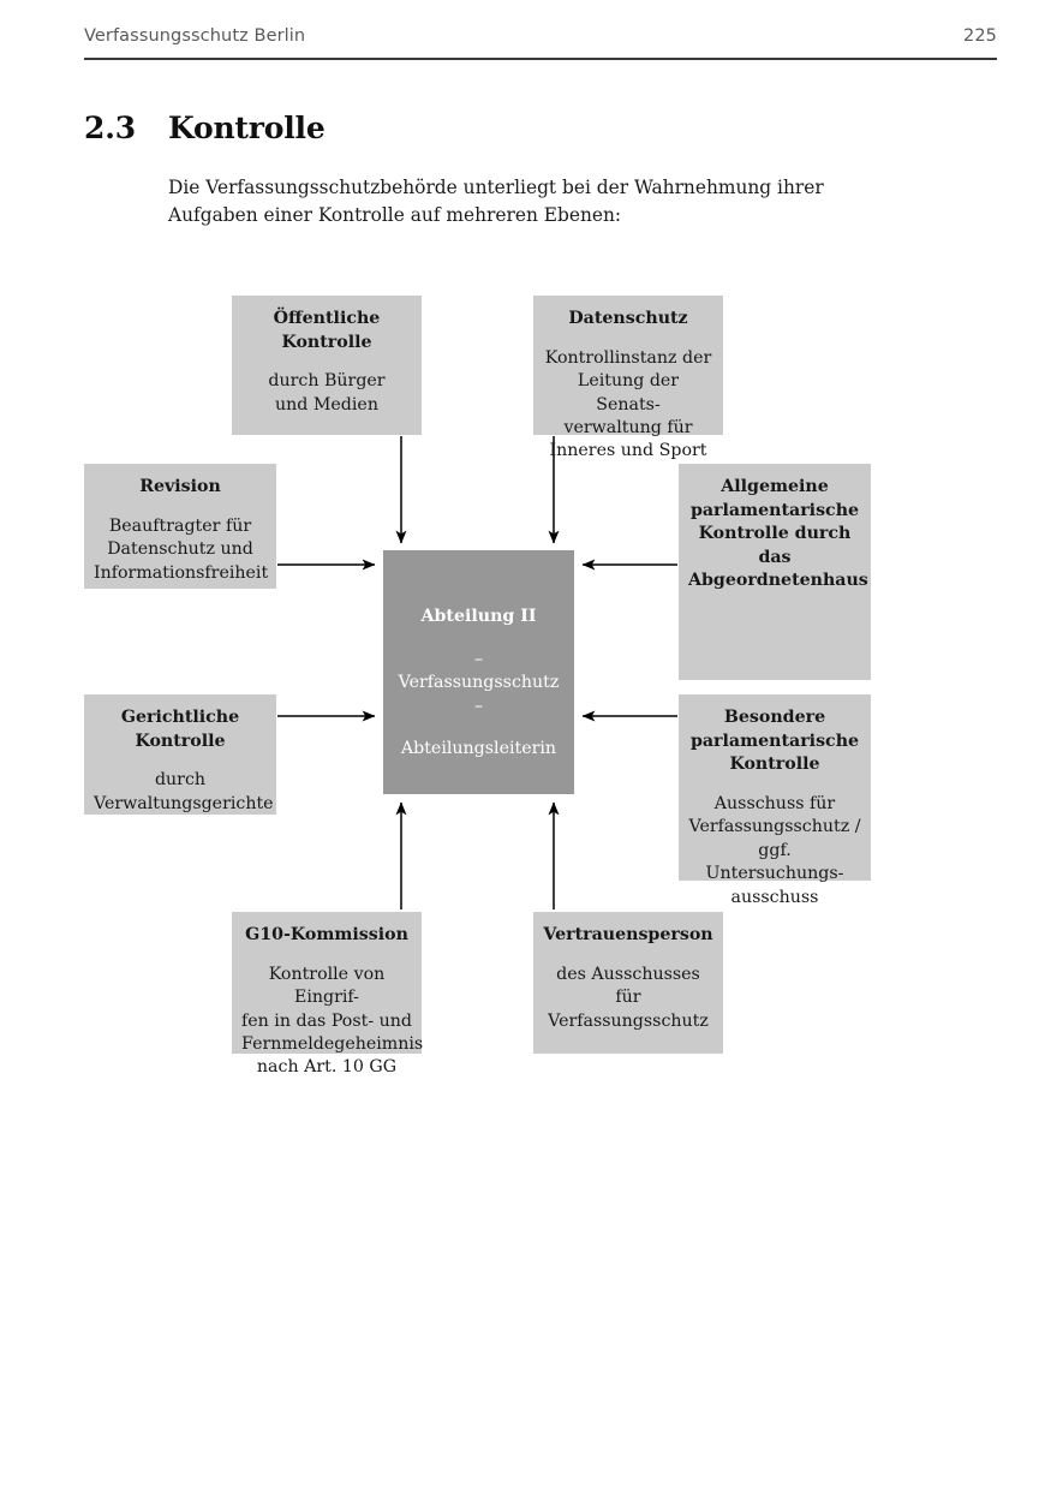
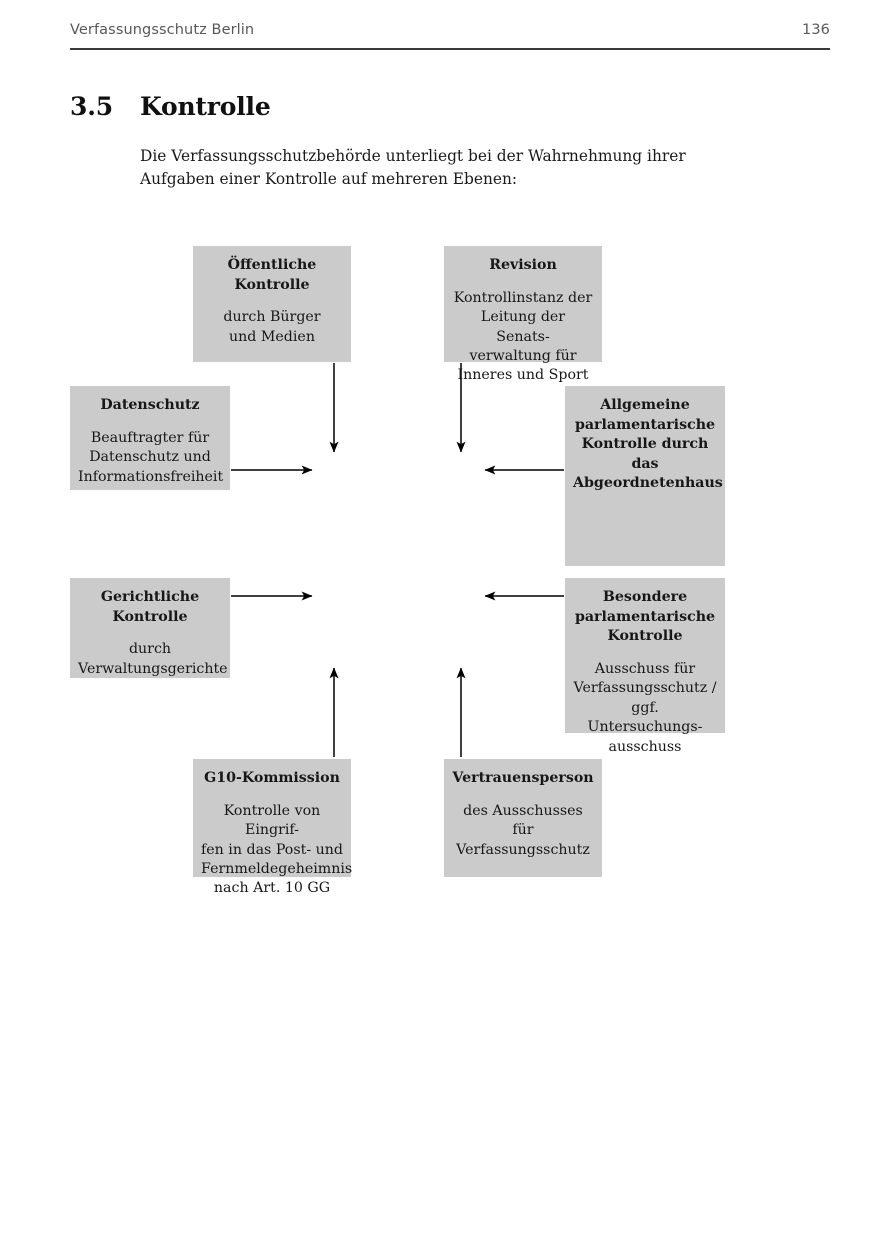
  Verfassungsschutz Berlin
- 225
+ 136
- 2.3 Kontrolle
+ 3.5 Kontrolle
  Die Verfassungsschutzbehörde unterliegt bei der Wahrnehmung ihrer
  Aufgaben einer Kontrolle auf mehreren Ebenen:
  Öffentliche Kontrolle
  durch Bürger
  und Medien
- Datenschutz
+ Revision
  Kontrollinstanz der
  Leitung der Senats-
  verwaltung für
  Inneres und Sport
- Revision
+ Datenschutz
  Beauftragter für
  Datenschutz und
  Informationsfreiheit
  Allgemeine
  parlamentarische
  Kontrolle durch das
  Abgeordnetenhaus
  Gerichtliche
  Kontrolle
  durch
  Verwaltungsgerichte
  Besondere
  parlamentarische
  Kontrolle
  Ausschuss für
  Verfassungsschutz /
  ggf. Untersuchungs-
  ausschuss
  G10-Kommission
  Kontrolle von Eingrif-
  fen in das Post- und
  Fernmeldegeheimnis
  nach Art. 10 GG
  Vertrauensperson
  des Ausschusses für
  Verfassungsschutz
- Abteilung II
- – Verfassungsschutz –
- Abteilungsleiterin
